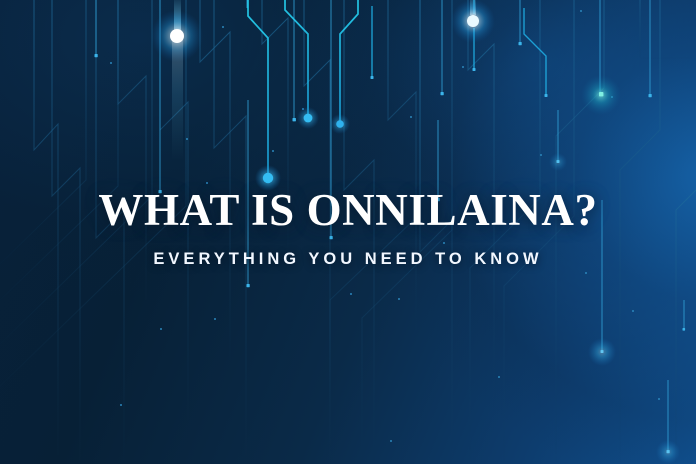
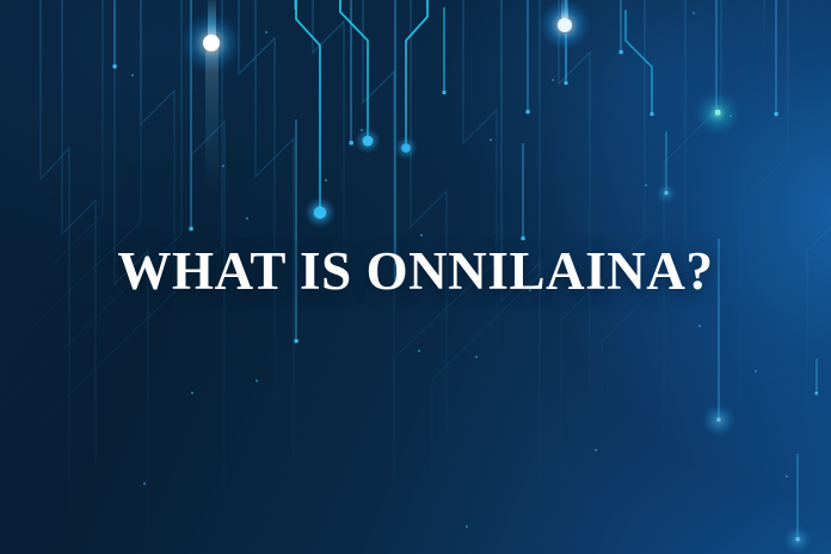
  WHAT IS ONNILAINA?
- EVERYTHING YOU NEED TO KNOW
